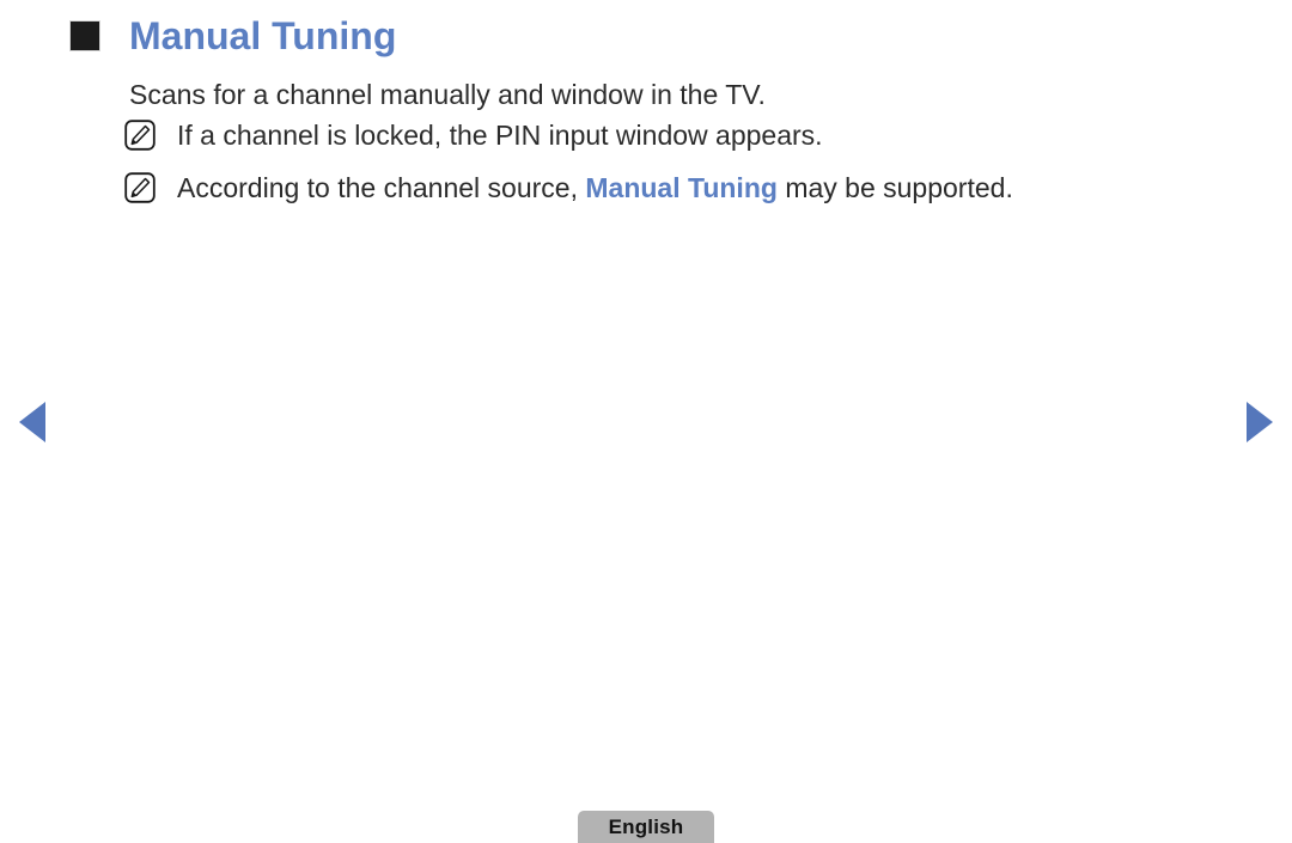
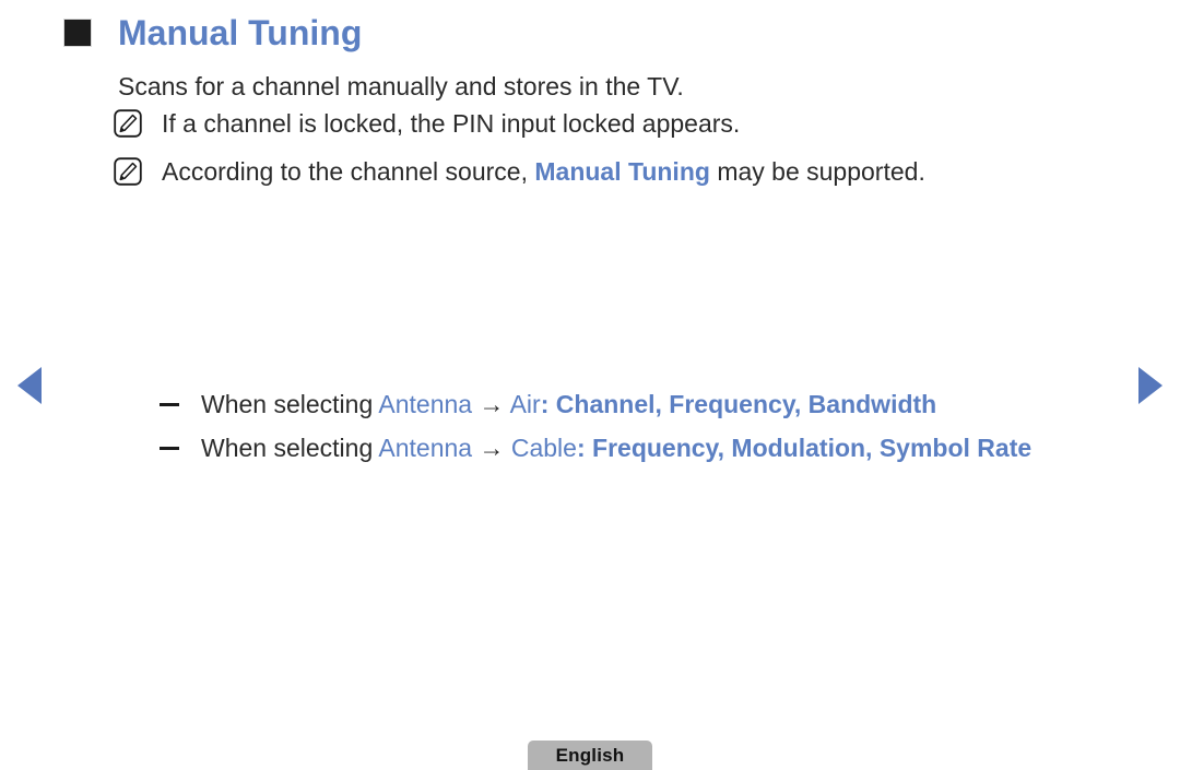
  Manual Tuning
- Scans for a channel manually and window in the TV.
+ Scans for a channel manually and stores in the TV.
- If a channel is locked, the PIN input window appears.
+ If a channel is locked, the PIN input locked appears.
  According to the channel source, Manual Tuning may be supported.
+ When selecting Antenna → Air: Channel, Frequency, Bandwidth
+ When selecting Antenna → Cable: Frequency, Modulation, Symbol Rate
  English
